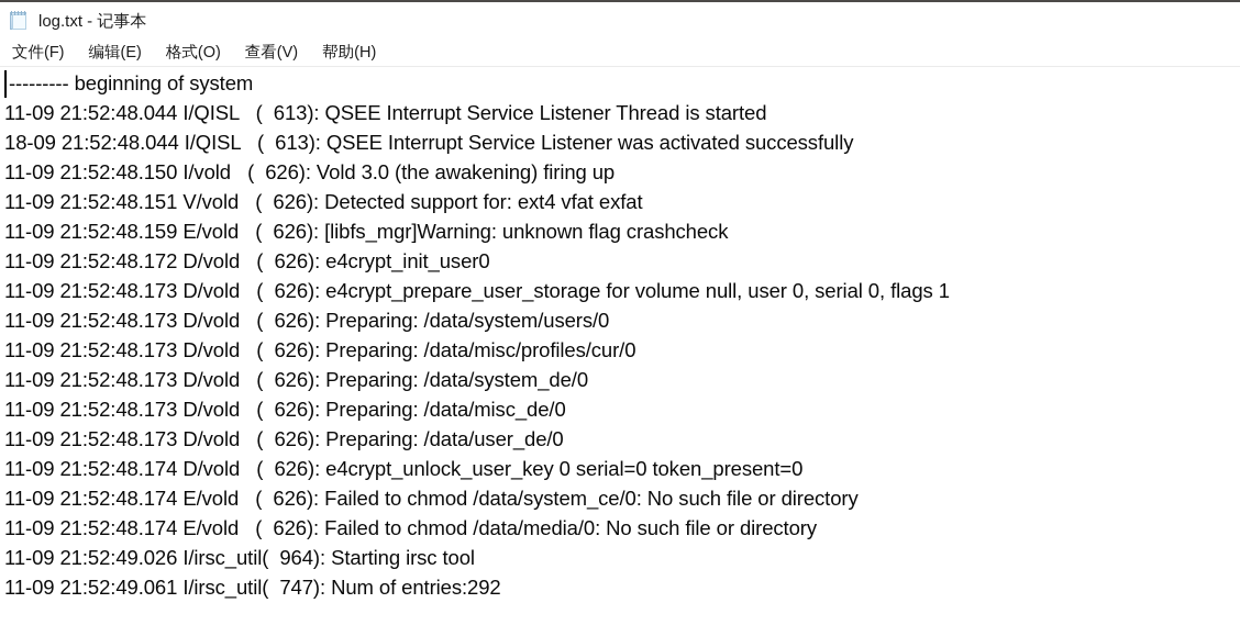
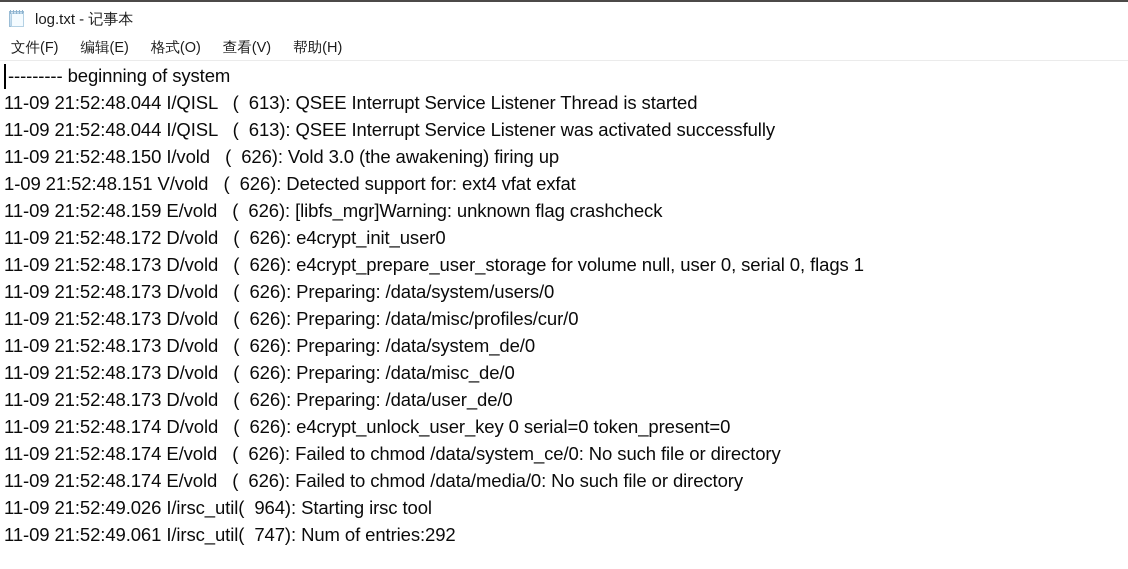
  log.txt - 记事本
  文件(F)
  编辑(E)
  格式(O)
  查看(V)
  帮助(H)
  --------- beginning of system
  11-09 21:52:48.044 I/QISL ( 613): QSEE Interrupt Service Listener Thread is started
- 18-09 21:52:48.044 I/QISL ( 613): QSEE Interrupt Service Listener was activated successfully
+ 11-09 21:52:48.044 I/QISL ( 613): QSEE Interrupt Service Listener was activated successfully
  11-09 21:52:48.150 I/vold ( 626): Vold 3.0 (the awakening) firing up
- 11-09 21:52:48.151 V/vold ( 626): Detected support for: ext4 vfat exfat
+ 1-09 21:52:48.151 V/vold ( 626): Detected support for: ext4 vfat exfat
  11-09 21:52:48.159 E/vold ( 626): [libfs_mgr]Warning: unknown flag crashcheck
  11-09 21:52:48.172 D/vold ( 626): e4crypt_init_user0
  11-09 21:52:48.173 D/vold ( 626): e4crypt_prepare_user_storage for volume null, user 0, serial 0, flags 1
  11-09 21:52:48.173 D/vold ( 626): Preparing: /data/system/users/0
  11-09 21:52:48.173 D/vold ( 626): Preparing: /data/misc/profiles/cur/0
  11-09 21:52:48.173 D/vold ( 626): Preparing: /data/system_de/0
  11-09 21:52:48.173 D/vold ( 626): Preparing: /data/misc_de/0
  11-09 21:52:48.173 D/vold ( 626): Preparing: /data/user_de/0
  11-09 21:52:48.174 D/vold ( 626): e4crypt_unlock_user_key 0 serial=0 token_present=0
  11-09 21:52:48.174 E/vold ( 626): Failed to chmod /data/system_ce/0: No such file or directory
  11-09 21:52:48.174 E/vold ( 626): Failed to chmod /data/media/0: No such file or directory
  11-09 21:52:49.026 I/irsc_util( 964): Starting irsc tool
  11-09 21:52:49.061 I/irsc_util( 747): Num of entries:292
